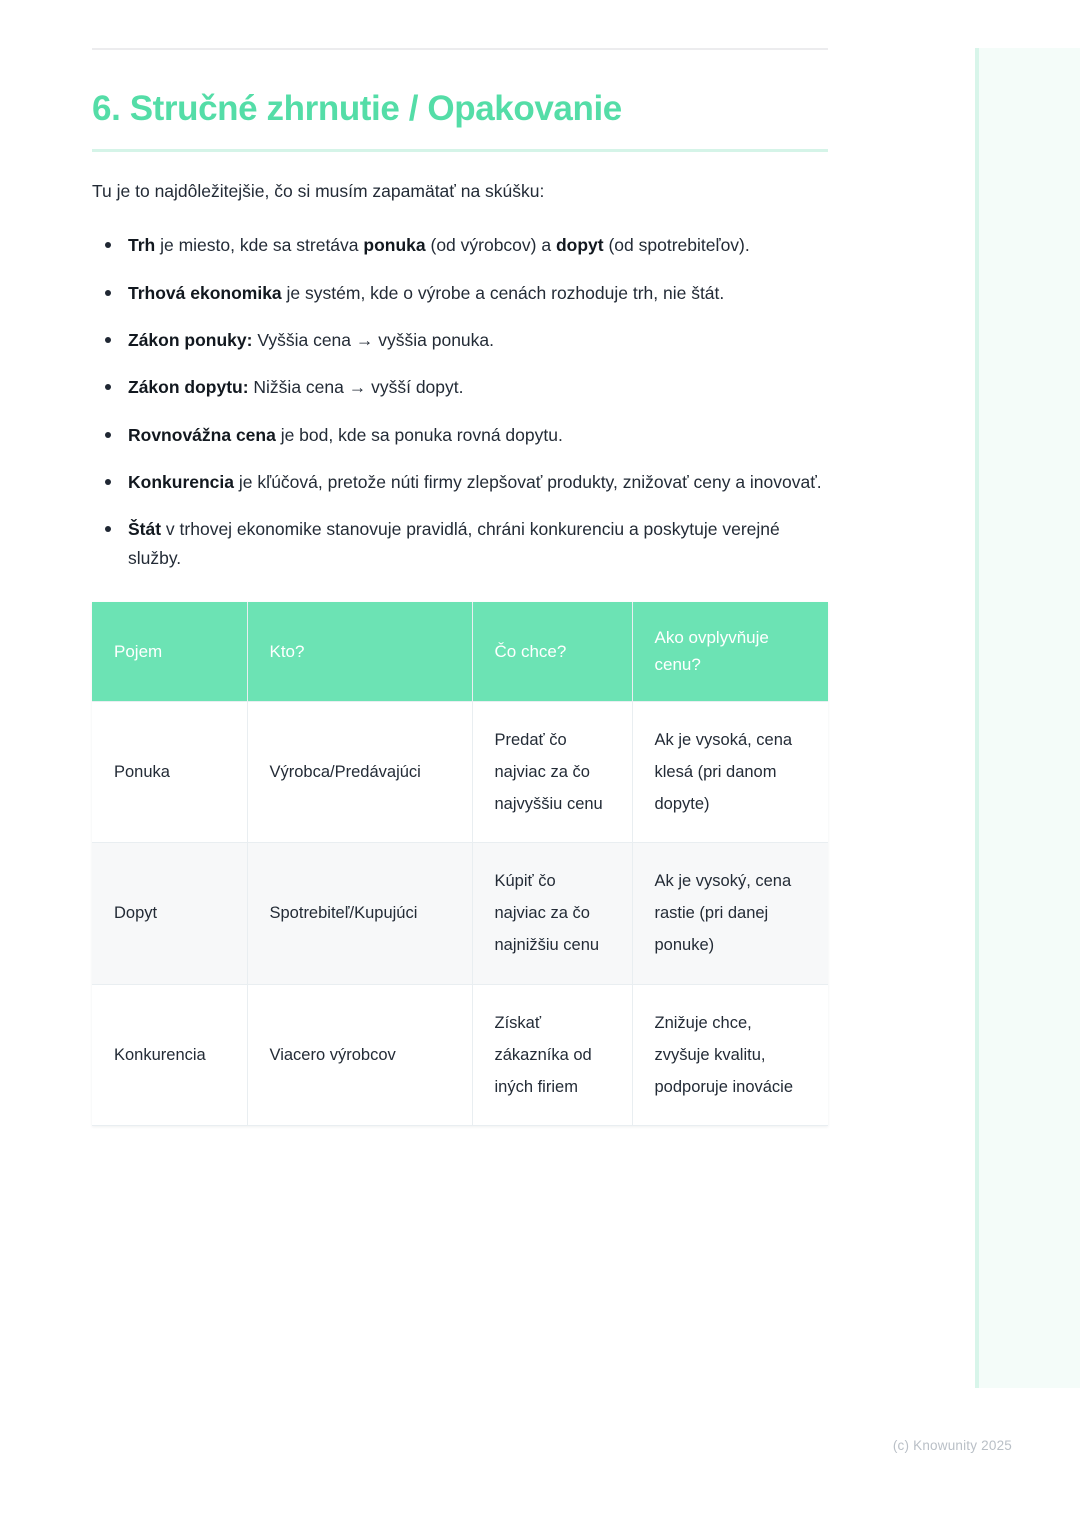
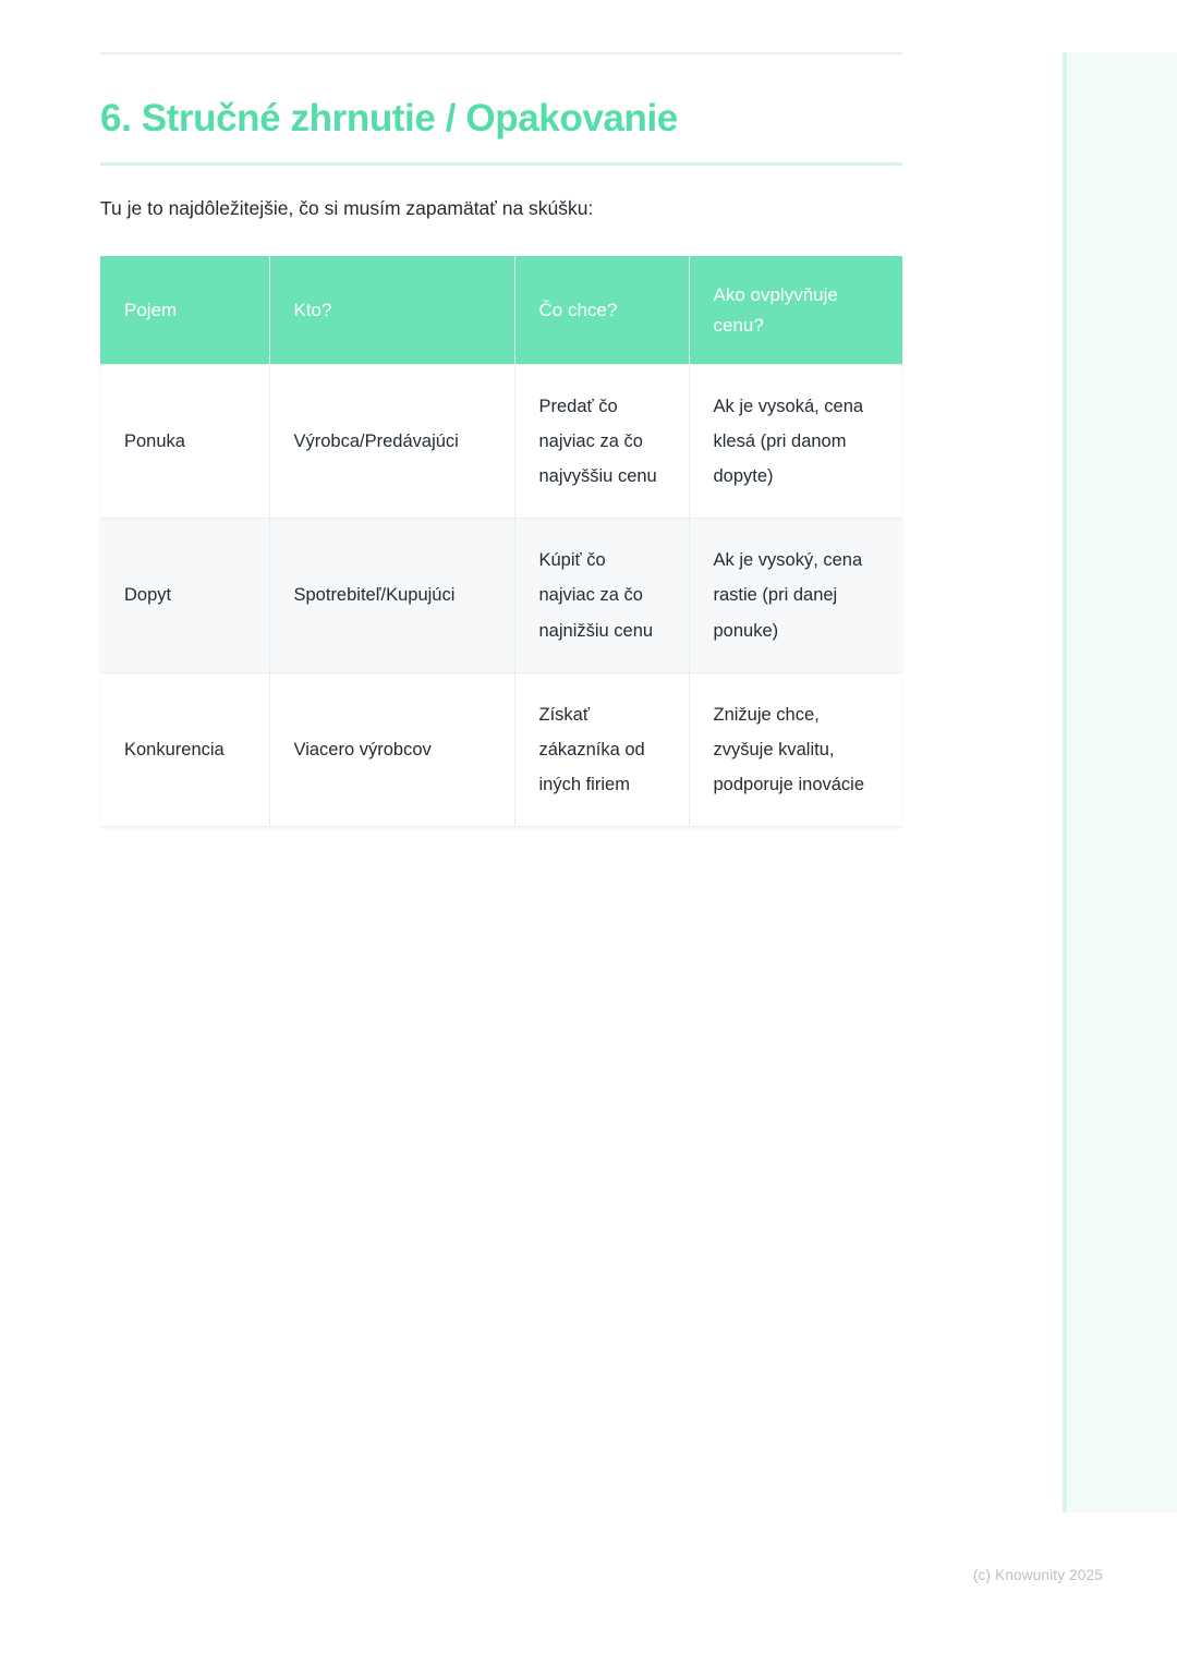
  6. Stručné zhrnutie / Opakovanie
  Tu je to najdôležitejšie, čo si musím zapamätať na skúšku:
- Trh je miesto, kde sa stretáva ponuka (od výrobcov) a dopyt (od spotrebiteľov).
- Trhová ekonomika je systém, kde o výrobe a cenách rozhoduje trh, nie štát.
- Zákon ponuky: Vyššia cena → vyššia ponuka.
- Zákon dopytu: Nižšia cena → vyšší dopyt.
- Rovnovážna cena je bod, kde sa ponuka rovná dopytu.
- Konkurencia je kľúčová, pretože núti firmy zlepšovať produkty, znižovať ceny a inovovať.
- Štát v trhovej ekonomike stanovuje pravidlá, chráni konkurenciu a poskytuje verejné služby.
  Pojem	Kto?	Čo chce?	Ako ovplyvňuje cenu?
  Ponuka	Výrobca/Predávajúci	Predať čo najviac za čo najvyššiu cenu	Ak je vysoká, cena klesá (pri danom dopyte)
  Dopyt	Spotrebiteľ/Kupujúci	Kúpiť čo najviac za čo najnižšiu cenu	Ak je vysoký, cena rastie (pri danej ponuke)
  Konkurencia	Viacero výrobcov	Získať zákazníka od iných firiem	Znižuje chce, zvyšuje kvalitu, podporuje inovácie
  (c) Knowunity 2025
